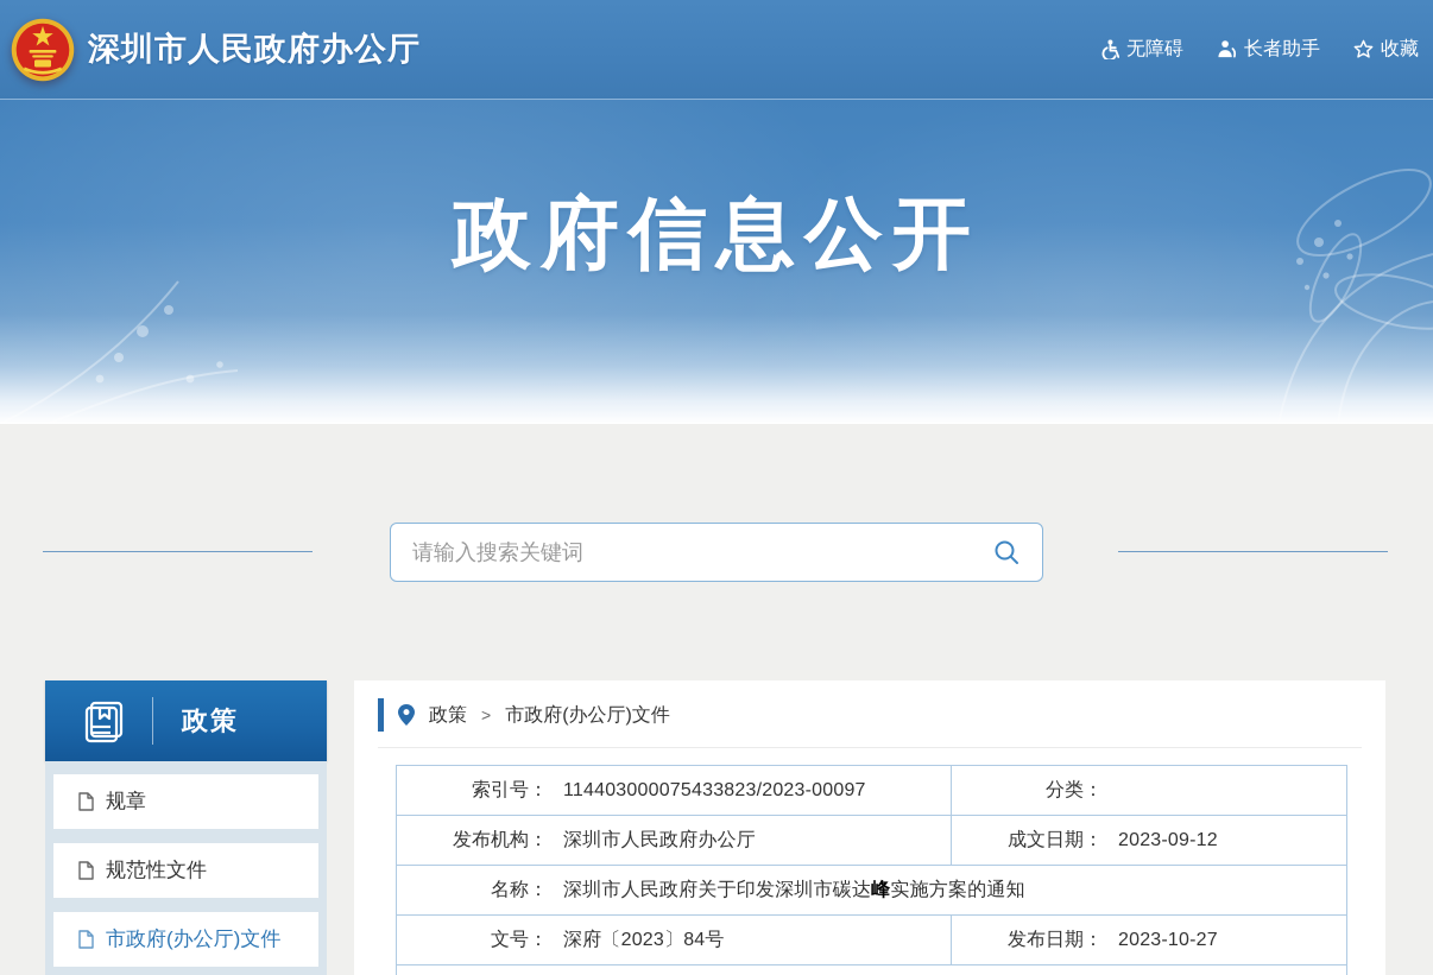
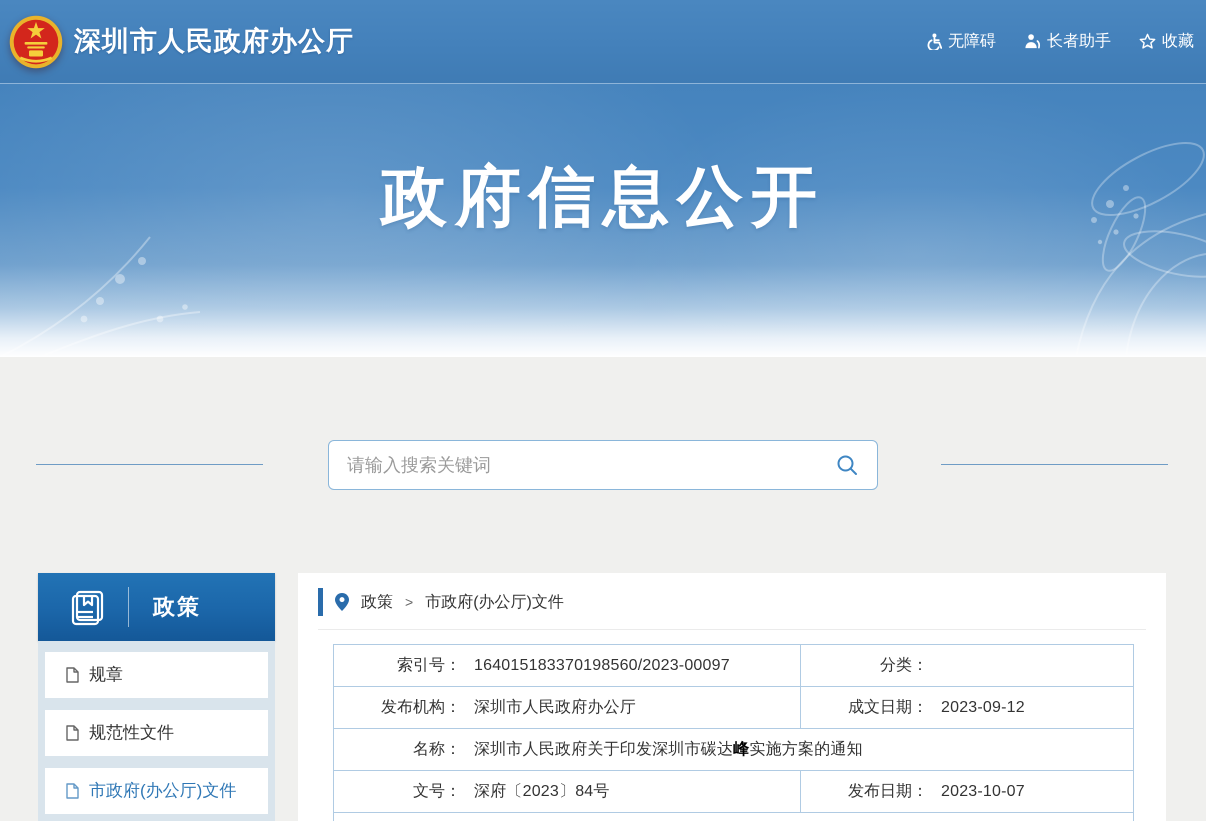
  深圳市人民政府办公厅
  无障碍
  长者助手
  收藏
  政府信息公开
  请输入搜索关键词
  政策
  规章
  规范性文件
  市政府(办公厅)文件
  政策
  >
  市政府(办公厅)文件
- 索引号： 114403000075433823/2023-00097	分类：
+ 索引号： 164015183370198560/2023-00097	分类：
  发布机构： 深圳市人民政府办公厅	成文日期： 2023-09-12
  名称： 深圳市人民政府关于印发深圳市碳达峰实施方案的通知
- 文号： 深府〔2023〕84号	发布日期： 2023-10-27
+ 文号： 深府〔2023〕84号	发布日期： 2023-10-07
